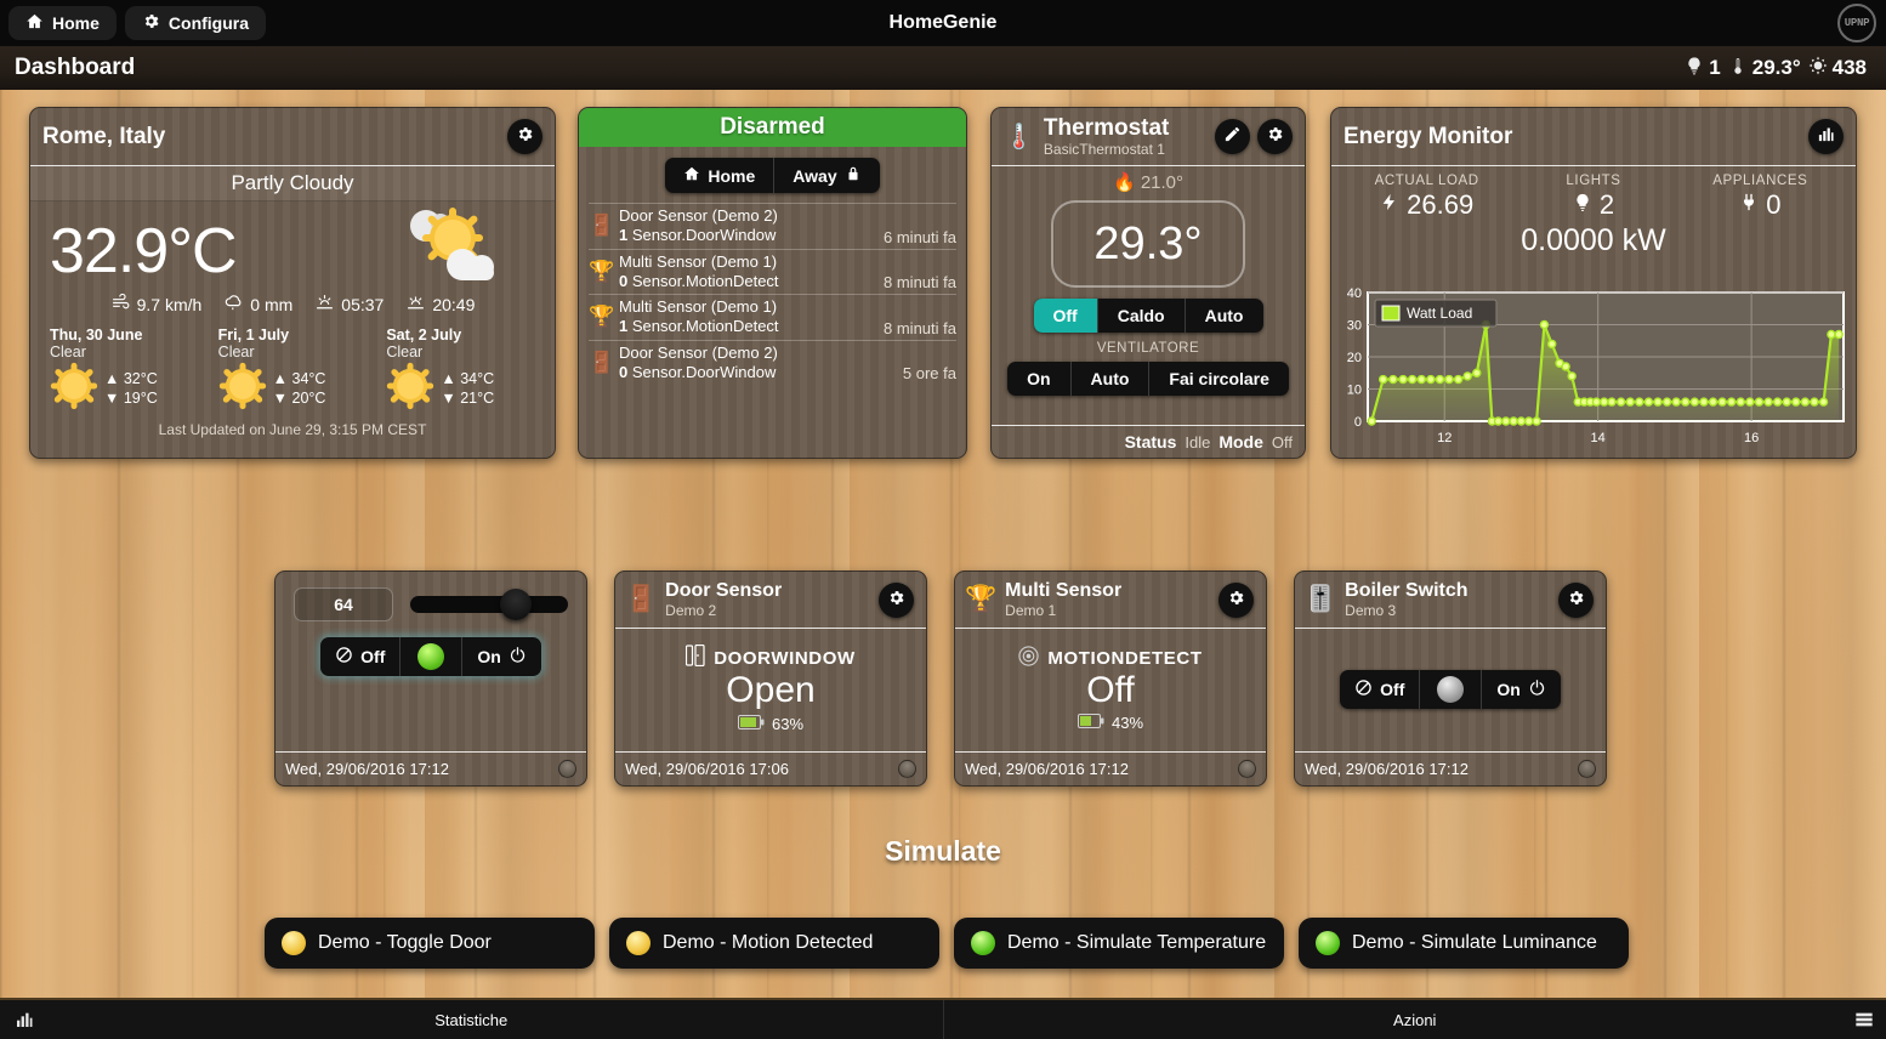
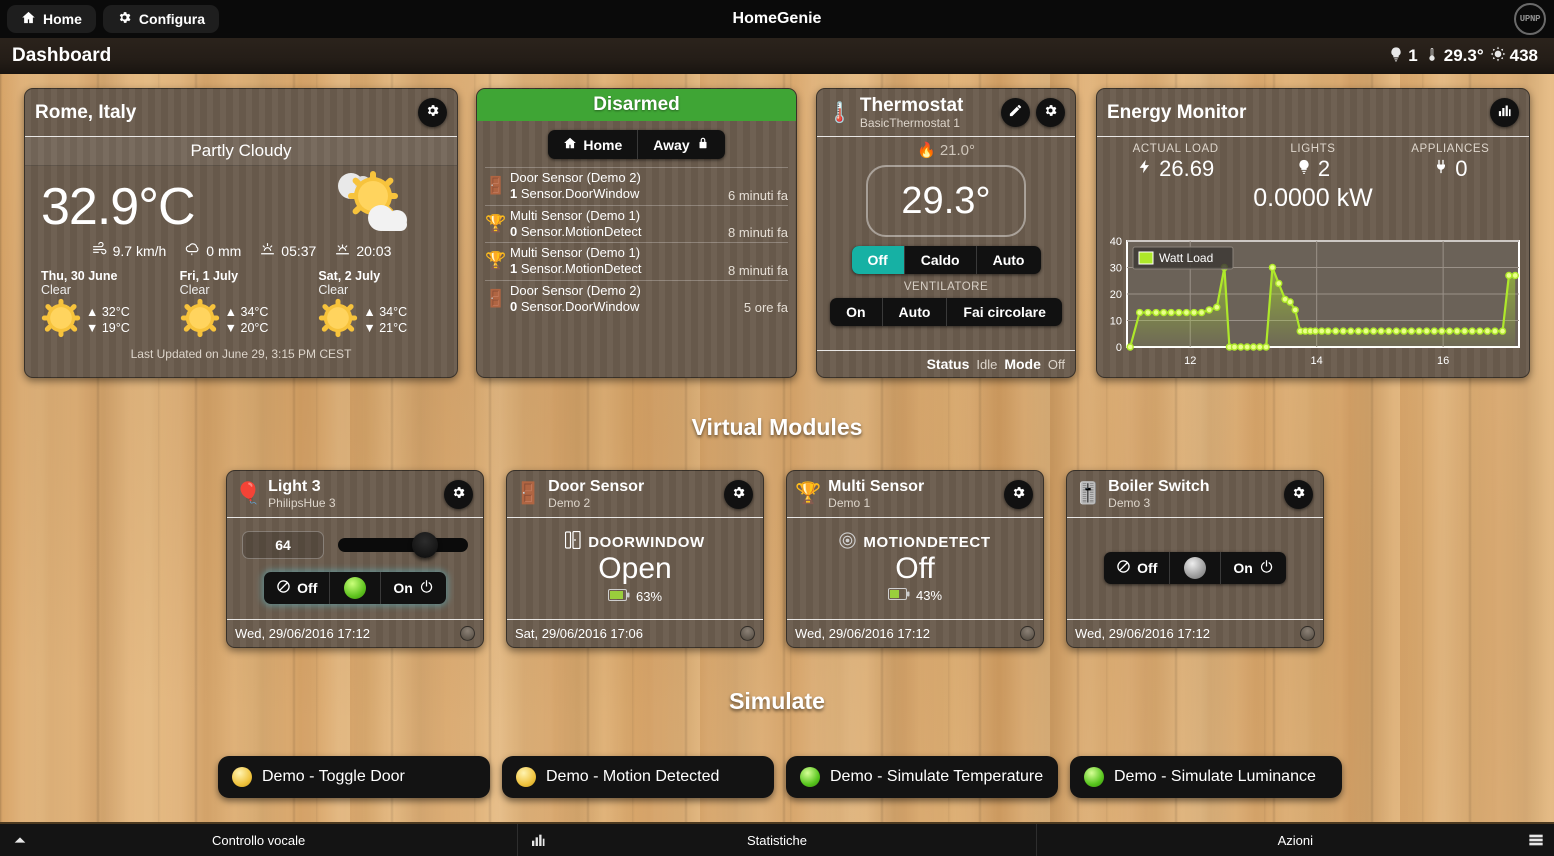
  Home
  Configura
  HomeGenie
  UPNP
  Dashboard
  1
  29.3°
  438
  Rome, Italy
  Partly Cloudy
  32.9°C
  9.7 km/h
  0 mm
  05:37
- 20:49
+ 20:03
  Thu, 30 June
  Clear
  ▲ 32°C
  ▼ 19°C
  Fri, 1 July
  Clear
  ▲ 34°C
  ▼ 20°C
  Sat, 2 July
  Clear
  ▲ 34°C
  ▼ 21°C
  Last Updated on June 29, 3:15 PM CEST
  Disarmed
  Home
  Away
  🚪
  Door Sensor (Demo 2)
  1 Sensor.DoorWindow
  6 minuti fa
  🏆
  Multi Sensor (Demo 1)
  0 Sensor.MotionDetect
  8 minuti fa
  🏆
  Multi Sensor (Demo 1)
  1 Sensor.MotionDetect
  8 minuti fa
  🚪
  Door Sensor (Demo 2)
  0 Sensor.DoorWindow
  5 ore fa
  🌡️
  Thermostat
  BasicThermostat 1
  🔥 21.0°
  29.3°
  Off
  Caldo
  Auto
  VENTILATORE
  On
  Auto
  Fai circolare
  Status
  Idle
  Mode
  Off
  Energy Monitor
  ACTUAL LOAD
  26.69
  LIGHTS
  2
  APPLIANCES
  0
  0.0000 kW
  0
  10
  20
  30
  40
  12
  14
  16
  Watt Load
+ Virtual Modules
+ 🎈
+ Light 3
+ PhilipsHue 3
  64
  Off
  On
  Wed, 29/06/2016 17:12
  🚪
  Door Sensor
  Demo 2
  DOORWINDOW
  Open
  63%
- Wed, 29/06/2016 17:06
+ Sat, 29/06/2016 17:06
  🏆
  Multi Sensor
  Demo 1
  MOTIONDETECT
  Off
  43%
  Wed, 29/06/2016 17:12
  🎚️
  Boiler Switch
  Demo 3
  Off
  On
  Wed, 29/06/2016 17:12
  Simulate
  Demo - Toggle Door
  Demo - Motion Detected
  Demo - Simulate Temperature
  Demo - Simulate Luminance
+ Controllo vocale
  Statistiche
  Azioni
